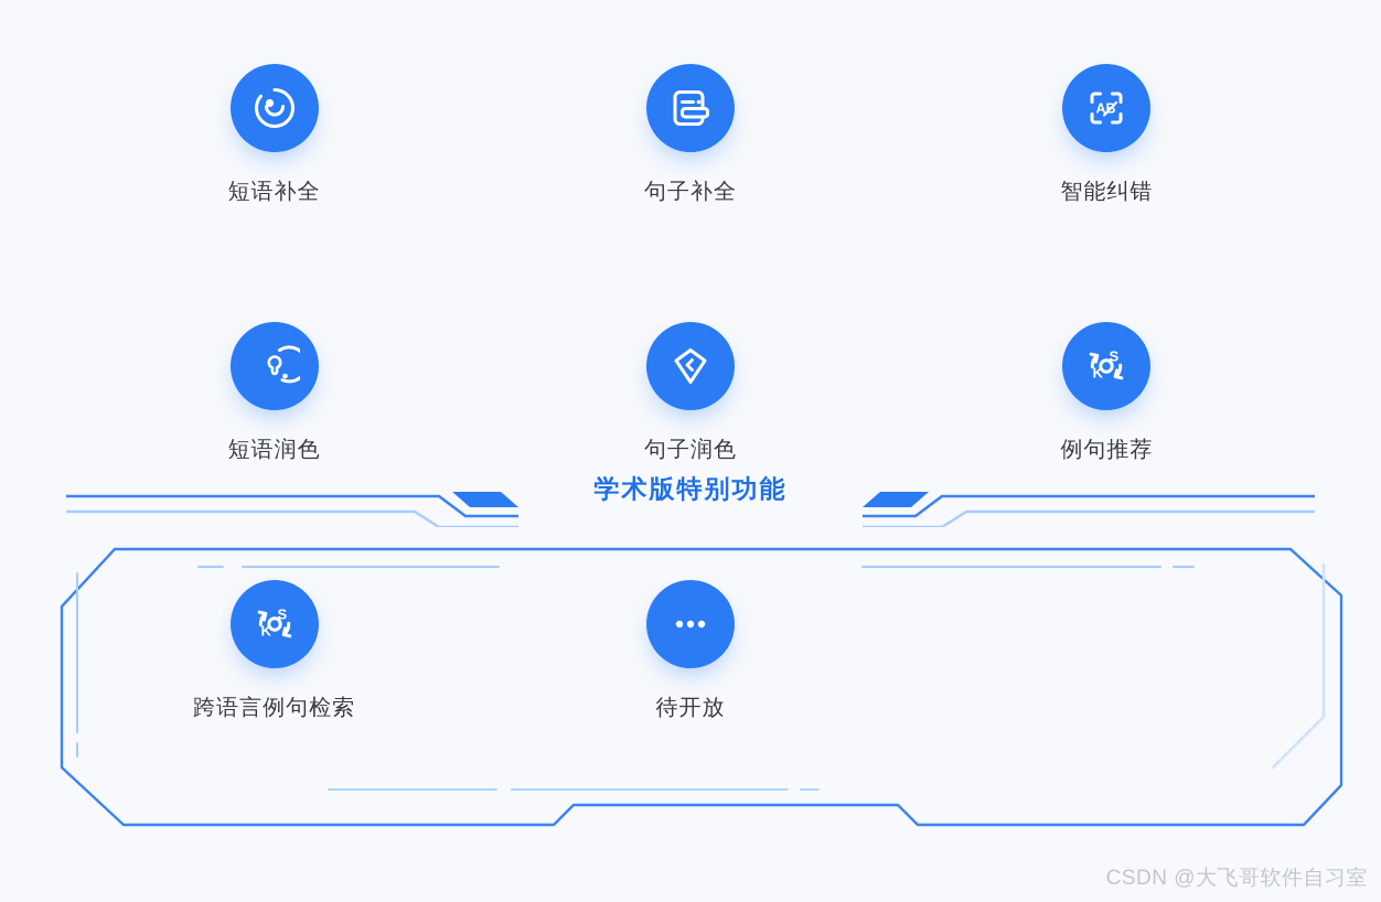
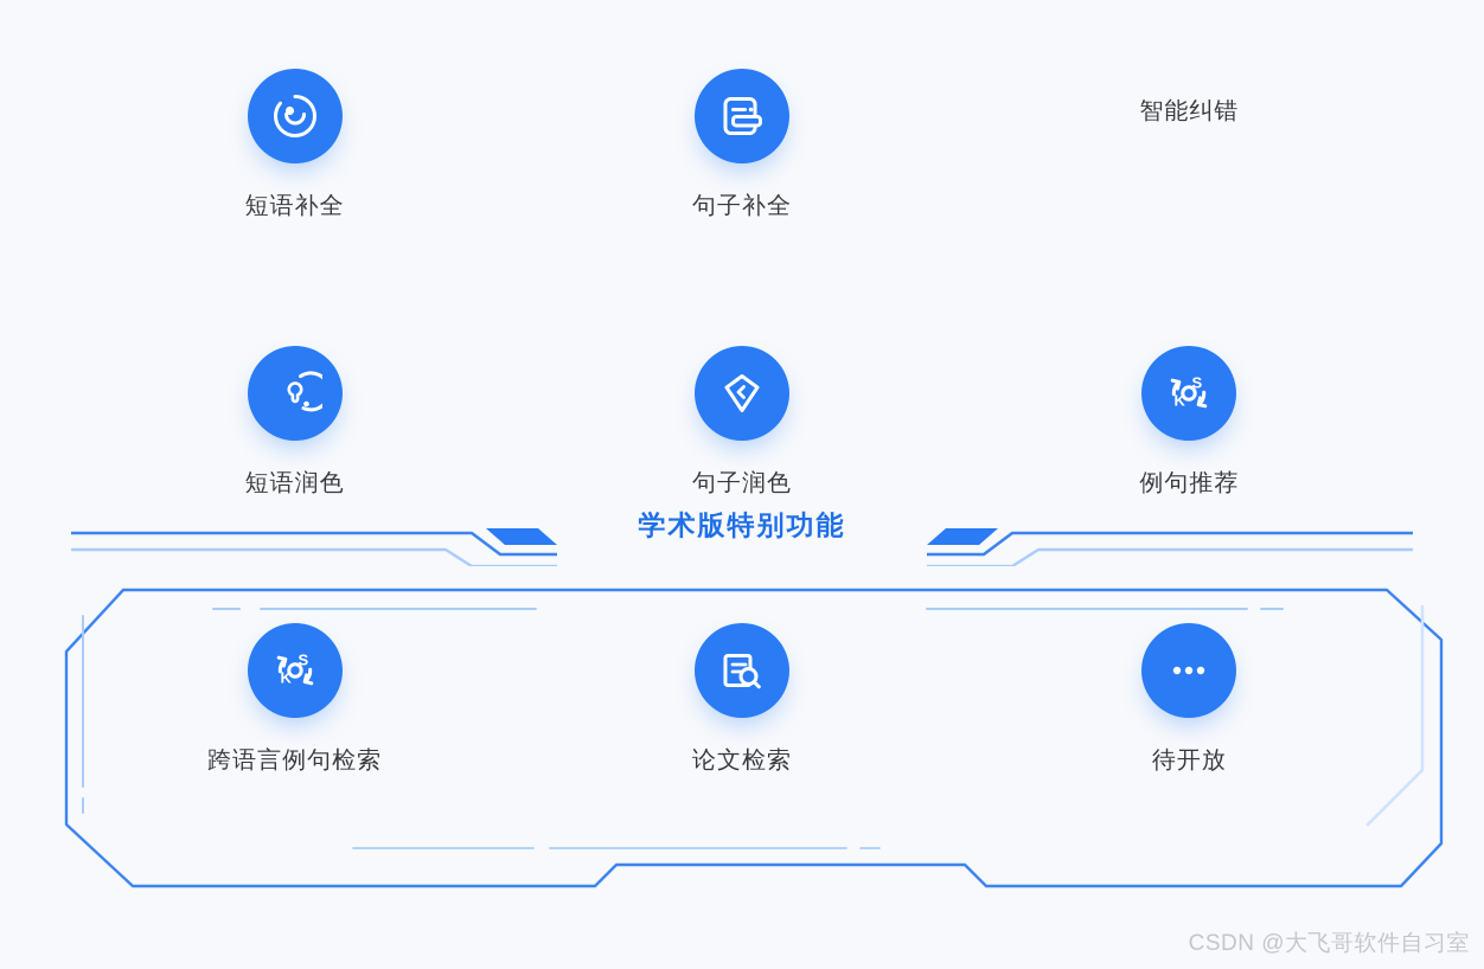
  短语补全
  句子补全
- A
  智能纠错
  短语润色
  句子润色
  S
  K
  例句推荐
  学术版特别功能
  S
  K
  跨语言例句检索
+ 论文检索
  待开放
  CSDN @大飞哥软件自习室
